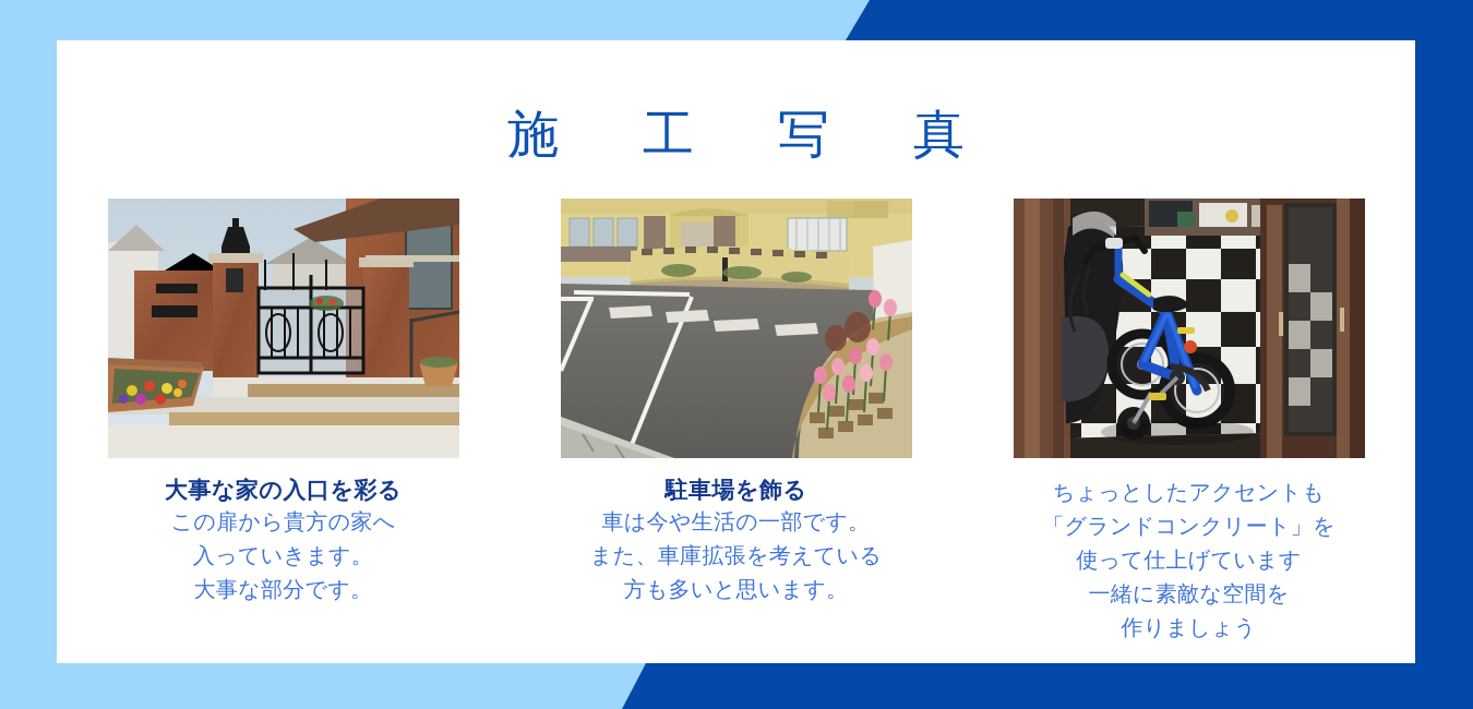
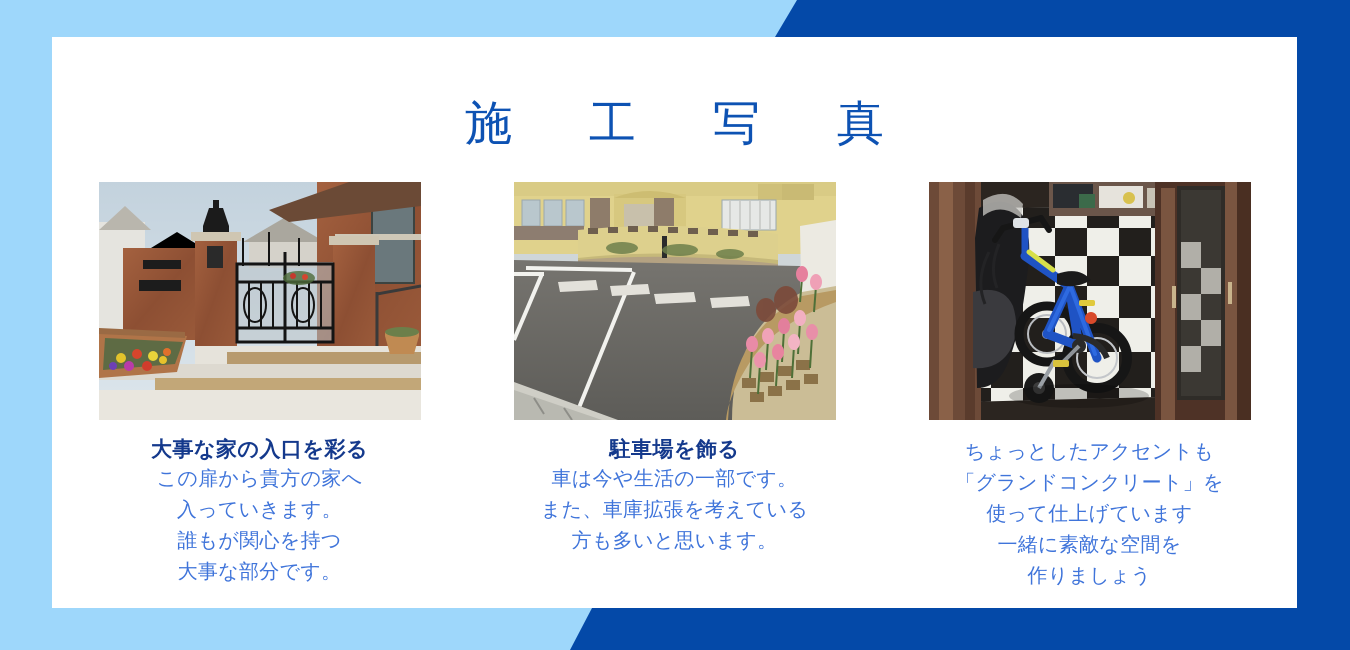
  施 工 写 真
  大事な家の入口を彩る
  この扉から貴方の家へ
  入っていきます。
+ 誰もが関心を持つ
  大事な部分です。
  駐車場を飾る
  車は今や生活の一部です。
  また、車庫拡張を考えている
  方も多いと思います。
  ちょっとしたアクセントも
  「グランドコンクリート」を
  使って仕上げています
  一緒に素敵な空間を
  作りましょう
